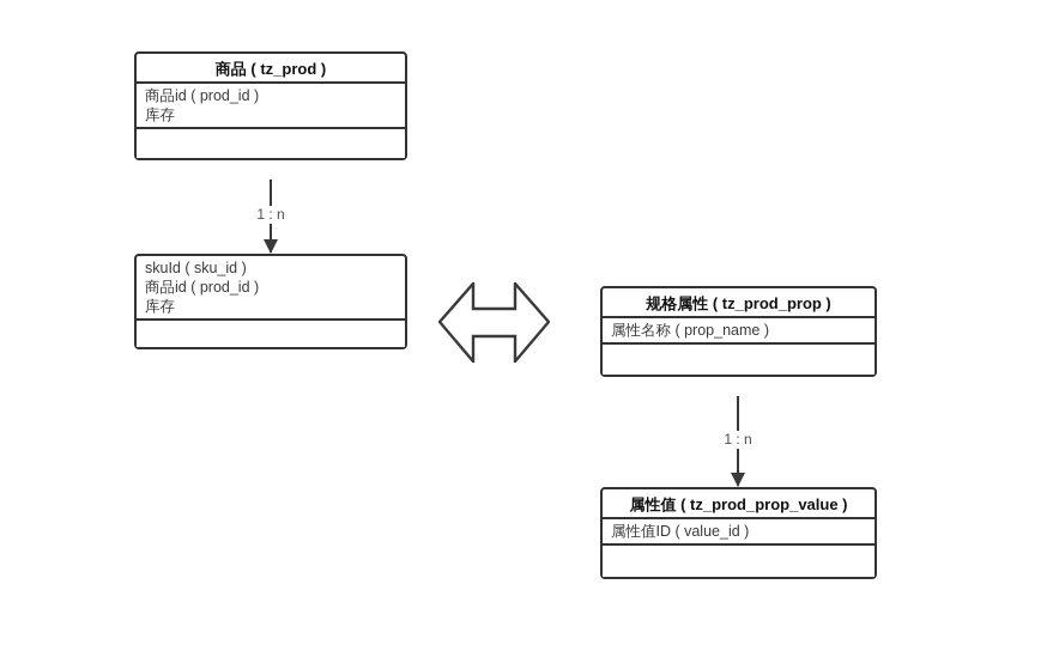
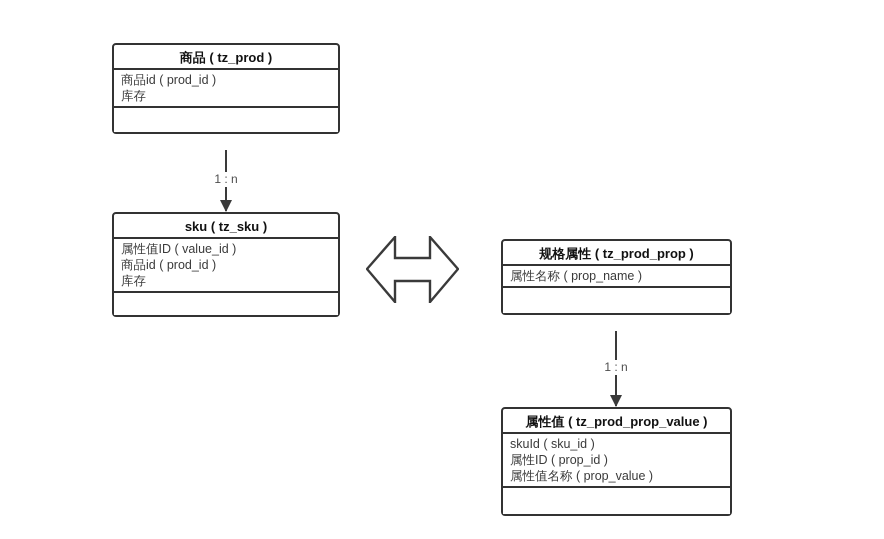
  商品 ( tz_prod )
  商品id ( prod_id )
  库存
  1 : n
+ sku ( tz_sku )
- skuId ( sku_id )
+ 属性值ID ( value_id )
  商品id ( prod_id )
  库存
  规格属性 ( tz_prod_prop )
  属性名称 ( prop_name )
  1 : n
  属性值 ( tz_prod_prop_value )
- 属性值ID ( value_id )
+ skuId ( sku_id )
+ 属性ID ( prop_id )
+ 属性值名称 ( prop_value )
